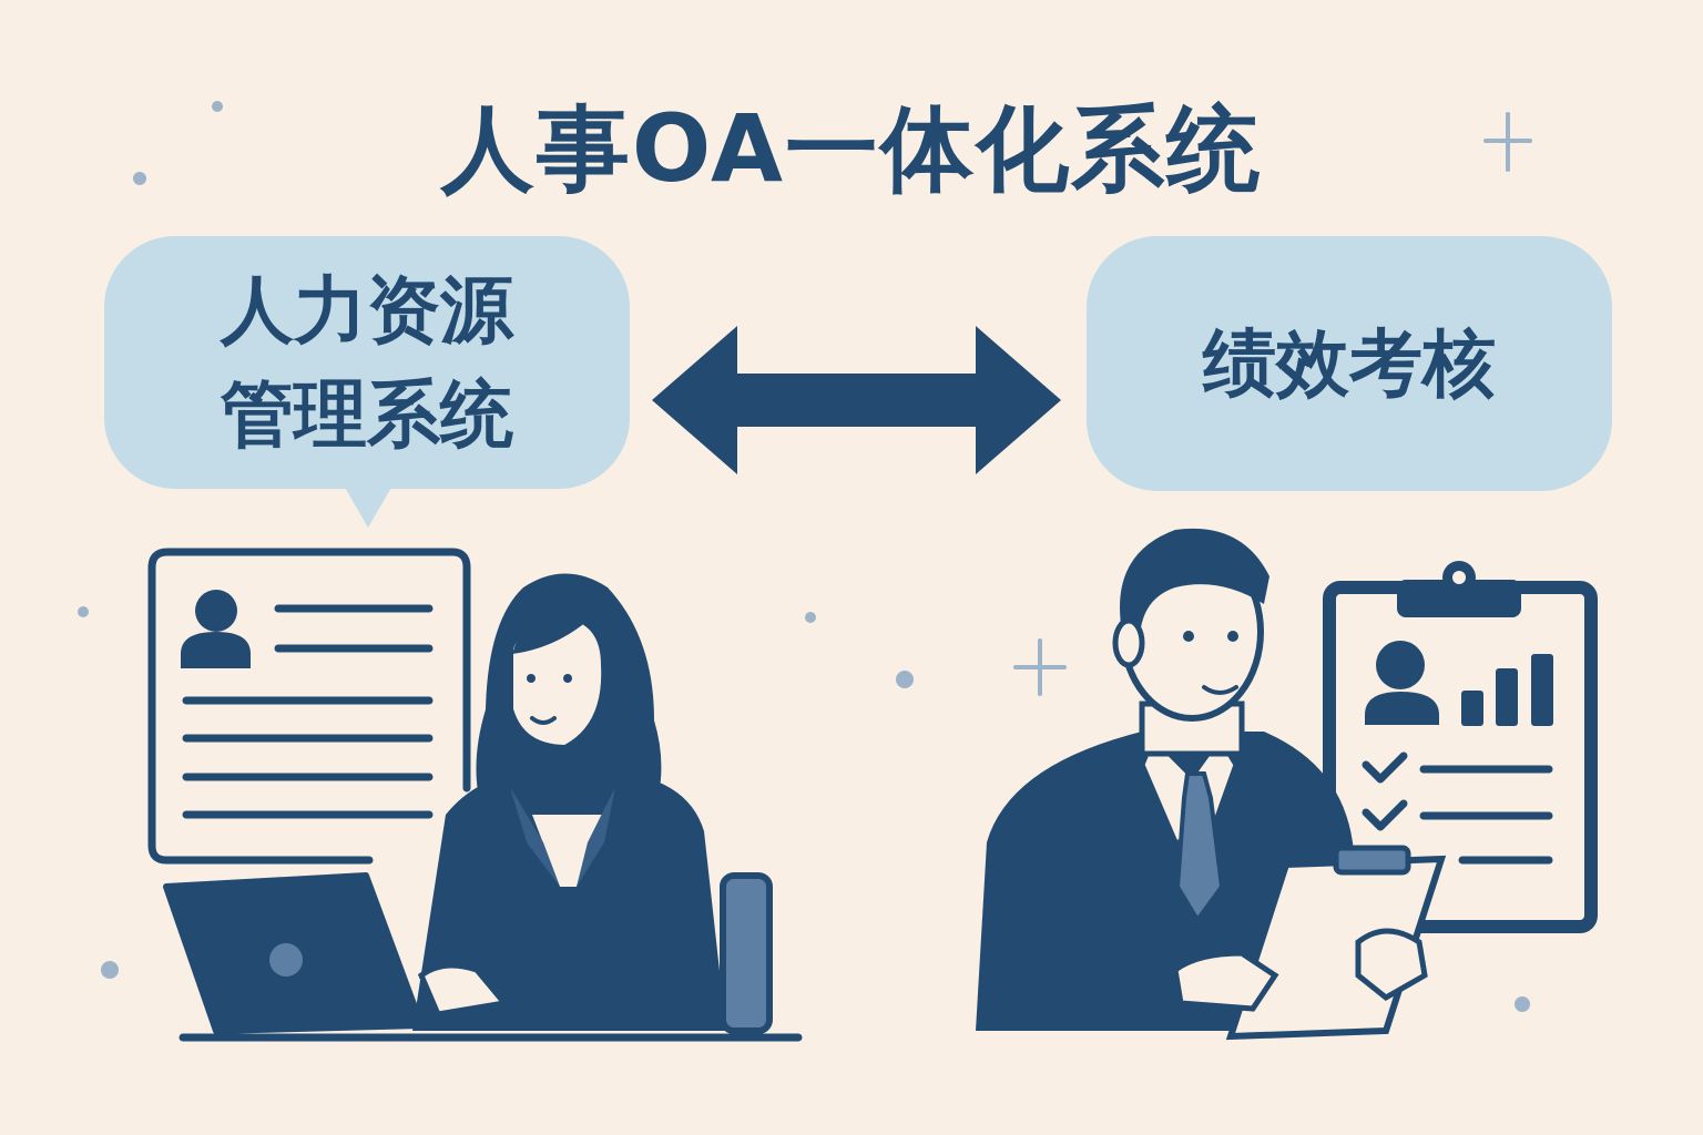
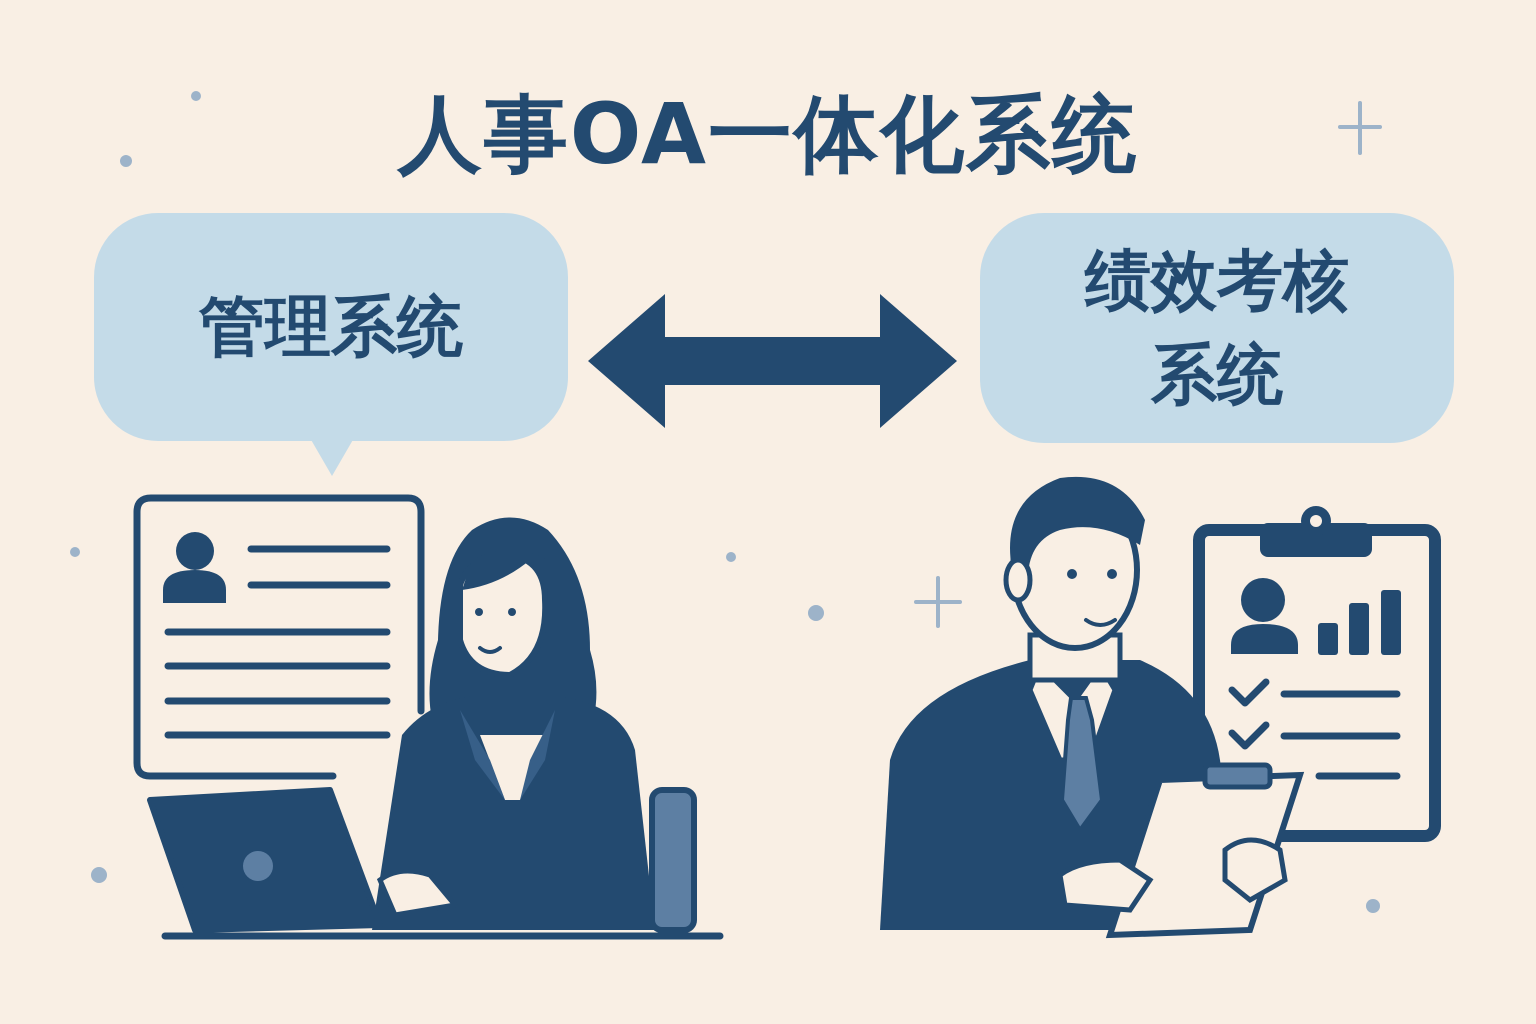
  人事OA一体化系统
- 人力资源
  管理系统
  绩效考核
+ 系统
